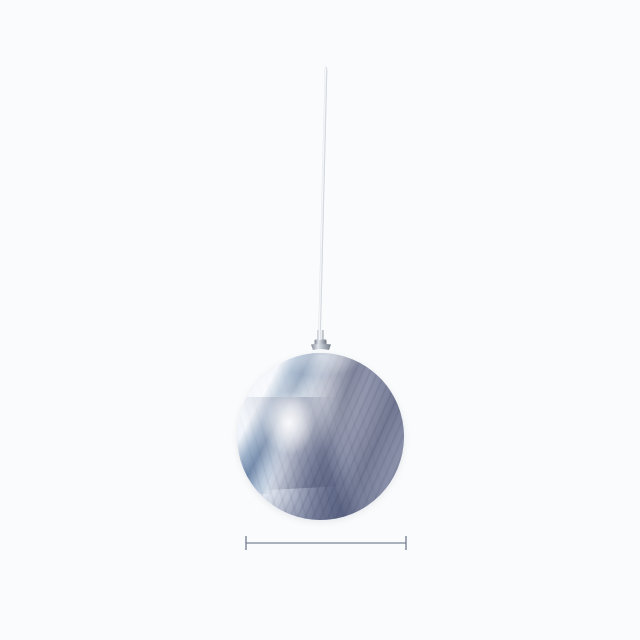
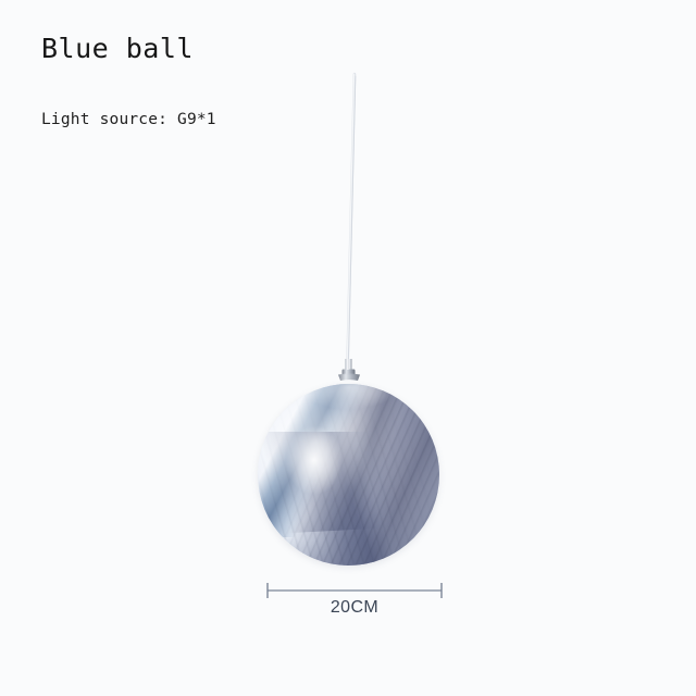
+ Blue ball
+ Light source: G9*1
+ 20CM
